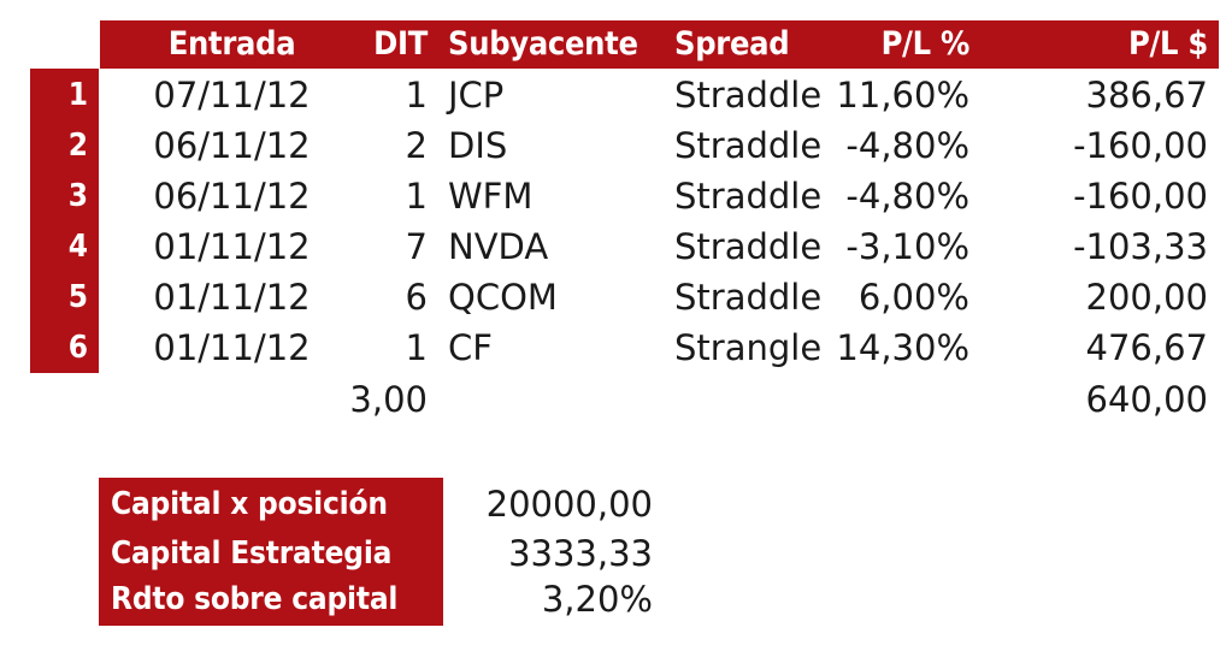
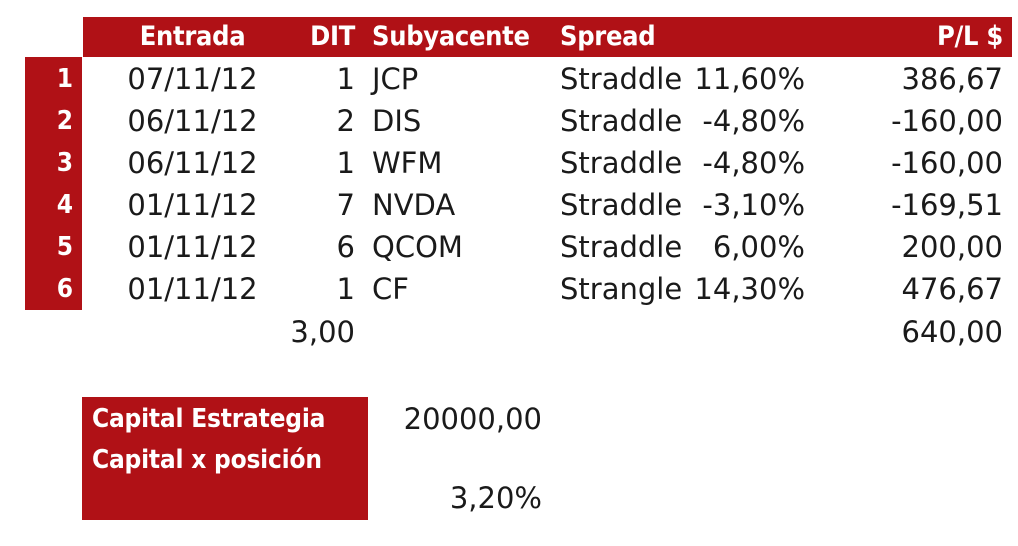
  Entrada
  DIT
  Subyacente
  Spread
- P/L %
  P/L $
  1
  07/11/12
  1
  JCP
  Straddle
  11,60%
  386,67
  2
  06/11/12
  2
  DIS
  Straddle
  -4,80%
  -160,00
  3
  06/11/12
  1
  WFM
  Straddle
  -4,80%
  -160,00
  4
  01/11/12
  7
  NVDA
  Straddle
  -3,10%
- -103,33
+ -169,51
  5
  01/11/12
  6
  QCOM
  Straddle
  6,00%
  200,00
  6
  01/11/12
  1
  CF
  Strangle
  14,30%
  476,67
  3,00
  640,00
- Capital x posición
+ Capital Estrategia
  20000,00
- Capital Estrategia
+ Capital x posición
- 3333,33
- Rdto sobre capital
  3,20%
